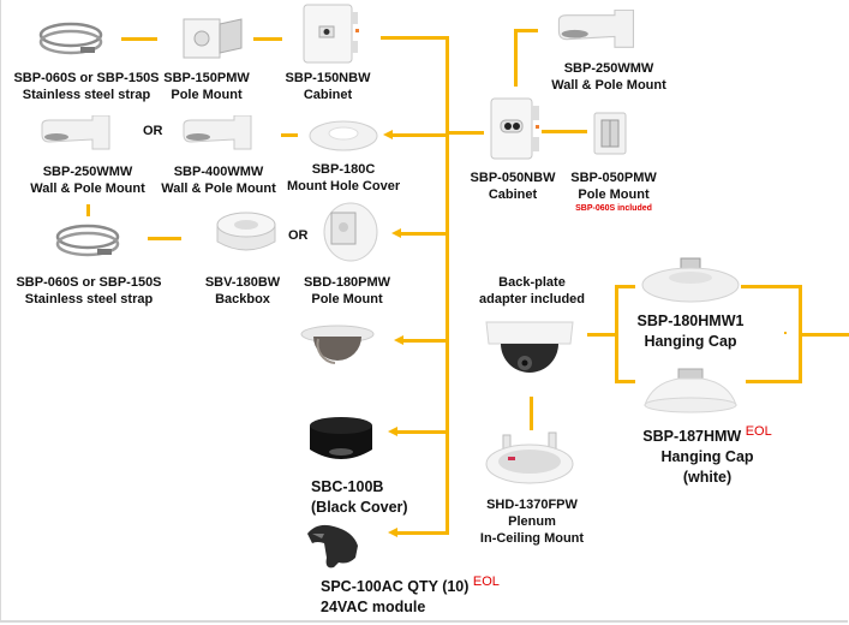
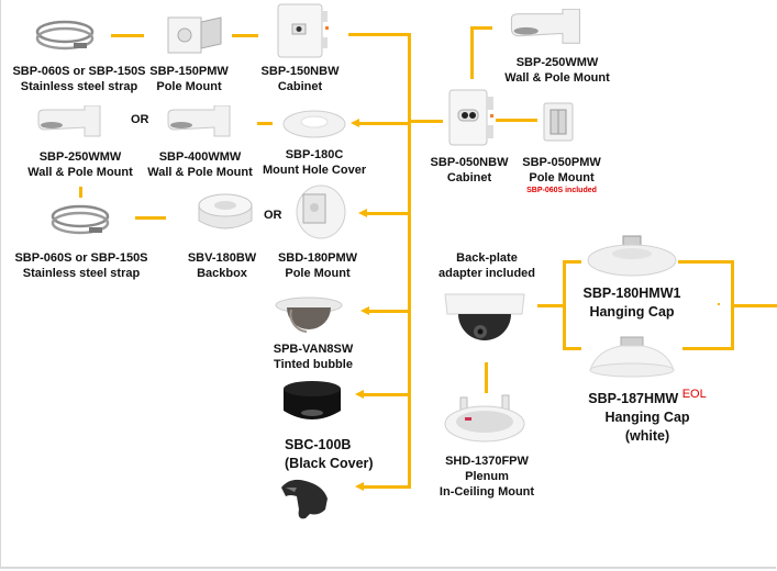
  OR
  OR
  SBP-060S or SBP-150S
  Stainless steel strap
  SBP-150PMW
  Pole Mount
  SBP-150NBW
  Cabinet
  SBP-250WMW
  Wall & Pole Mount
  SBP-400WMW
  Wall & Pole Mount
  SBP-180C
  Mount Hole Cover
  SBP-060S or SBP-150S
  Stainless steel strap
  SBV-180BW
  Backbox
  SBD-180PMW
  Pole Mount
+ SPB-VAN8SW
+ Tinted bubble
  SBC-100B
  (Black Cover)
- SPC-100AC QTY (10) EOL
- 24VAC module
  SBP-250WMW
  Wall & Pole Mount
  SBP-050NBW
  Cabinet
  SBP-050PMW
  Pole Mount
  Back-plate
  adapter included
  SHD-1370FPW
  Plenum
  In-Ceiling Mount
  SBP-180HMW1
  Hanging Cap
  SBP-187HMW EOL
  Hanging Cap
  (white)
